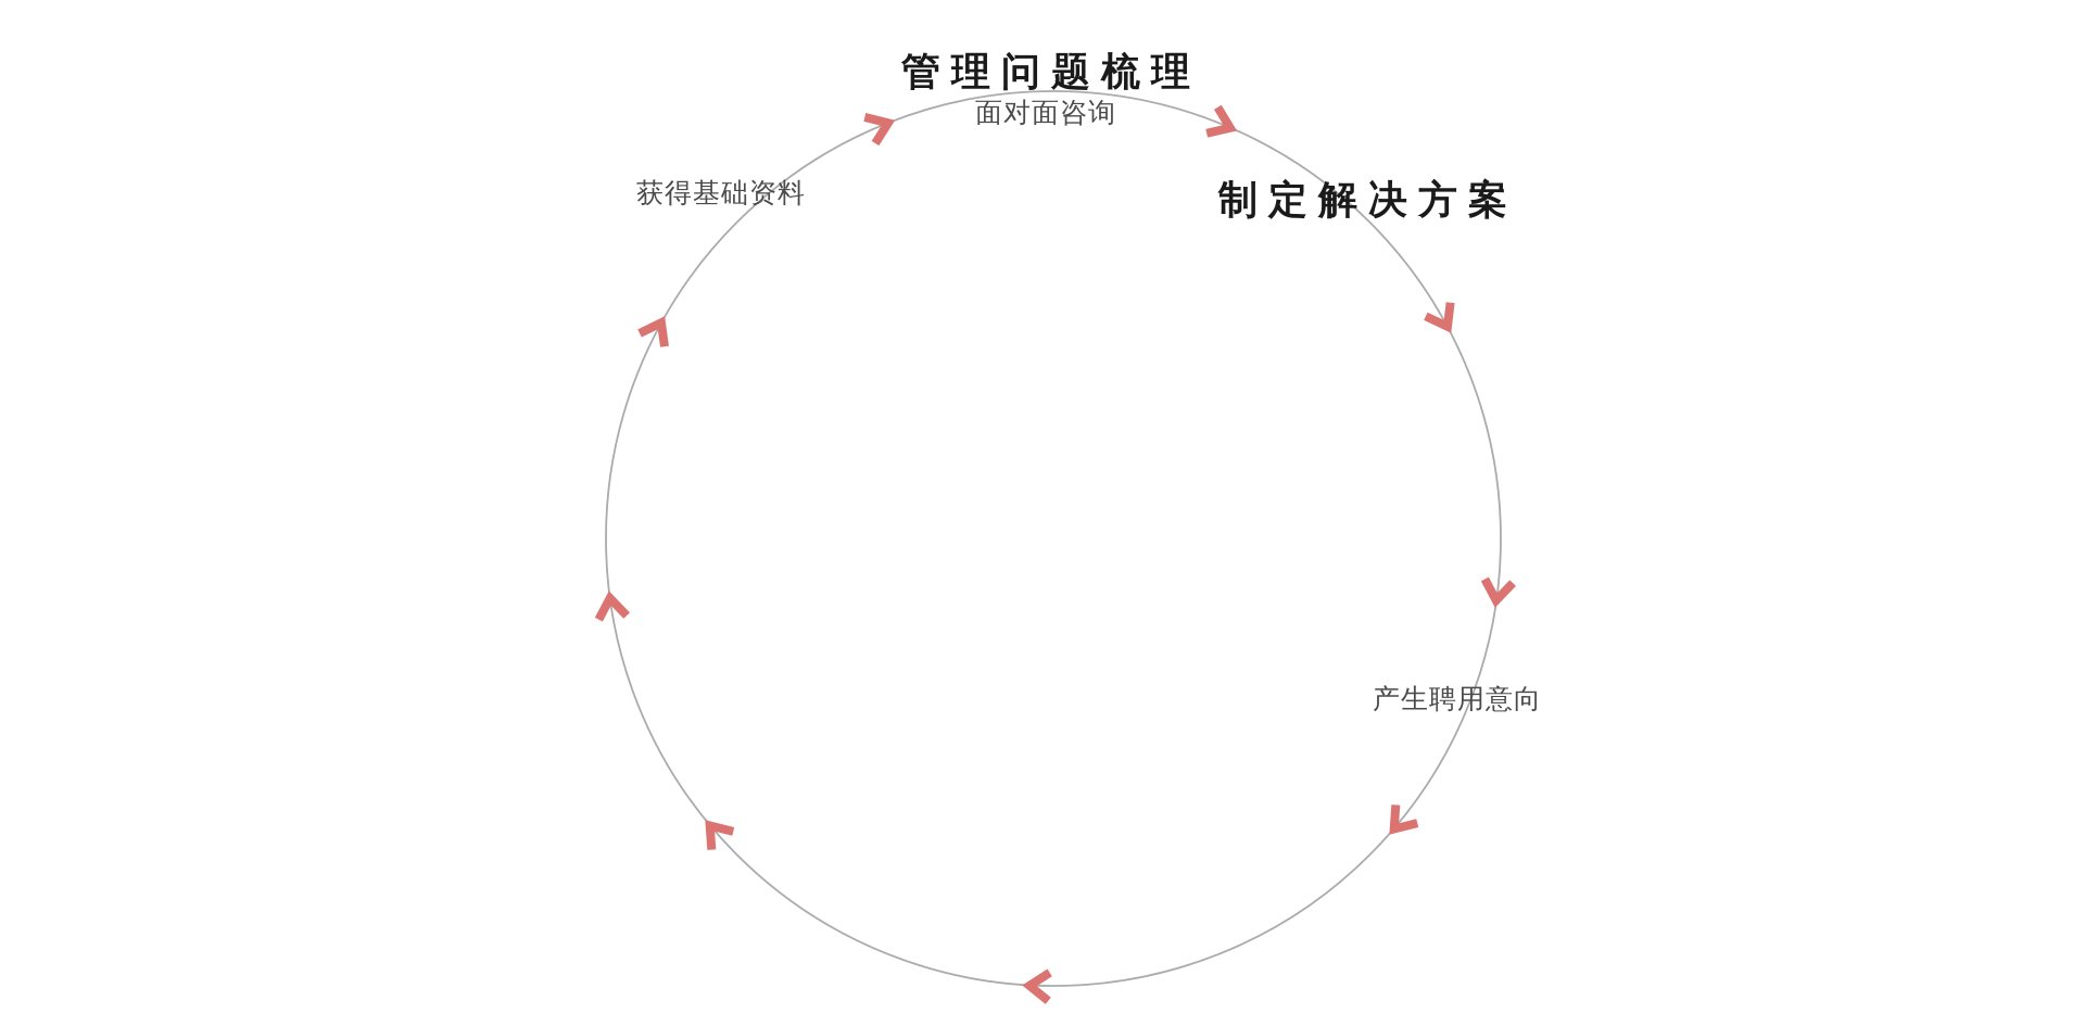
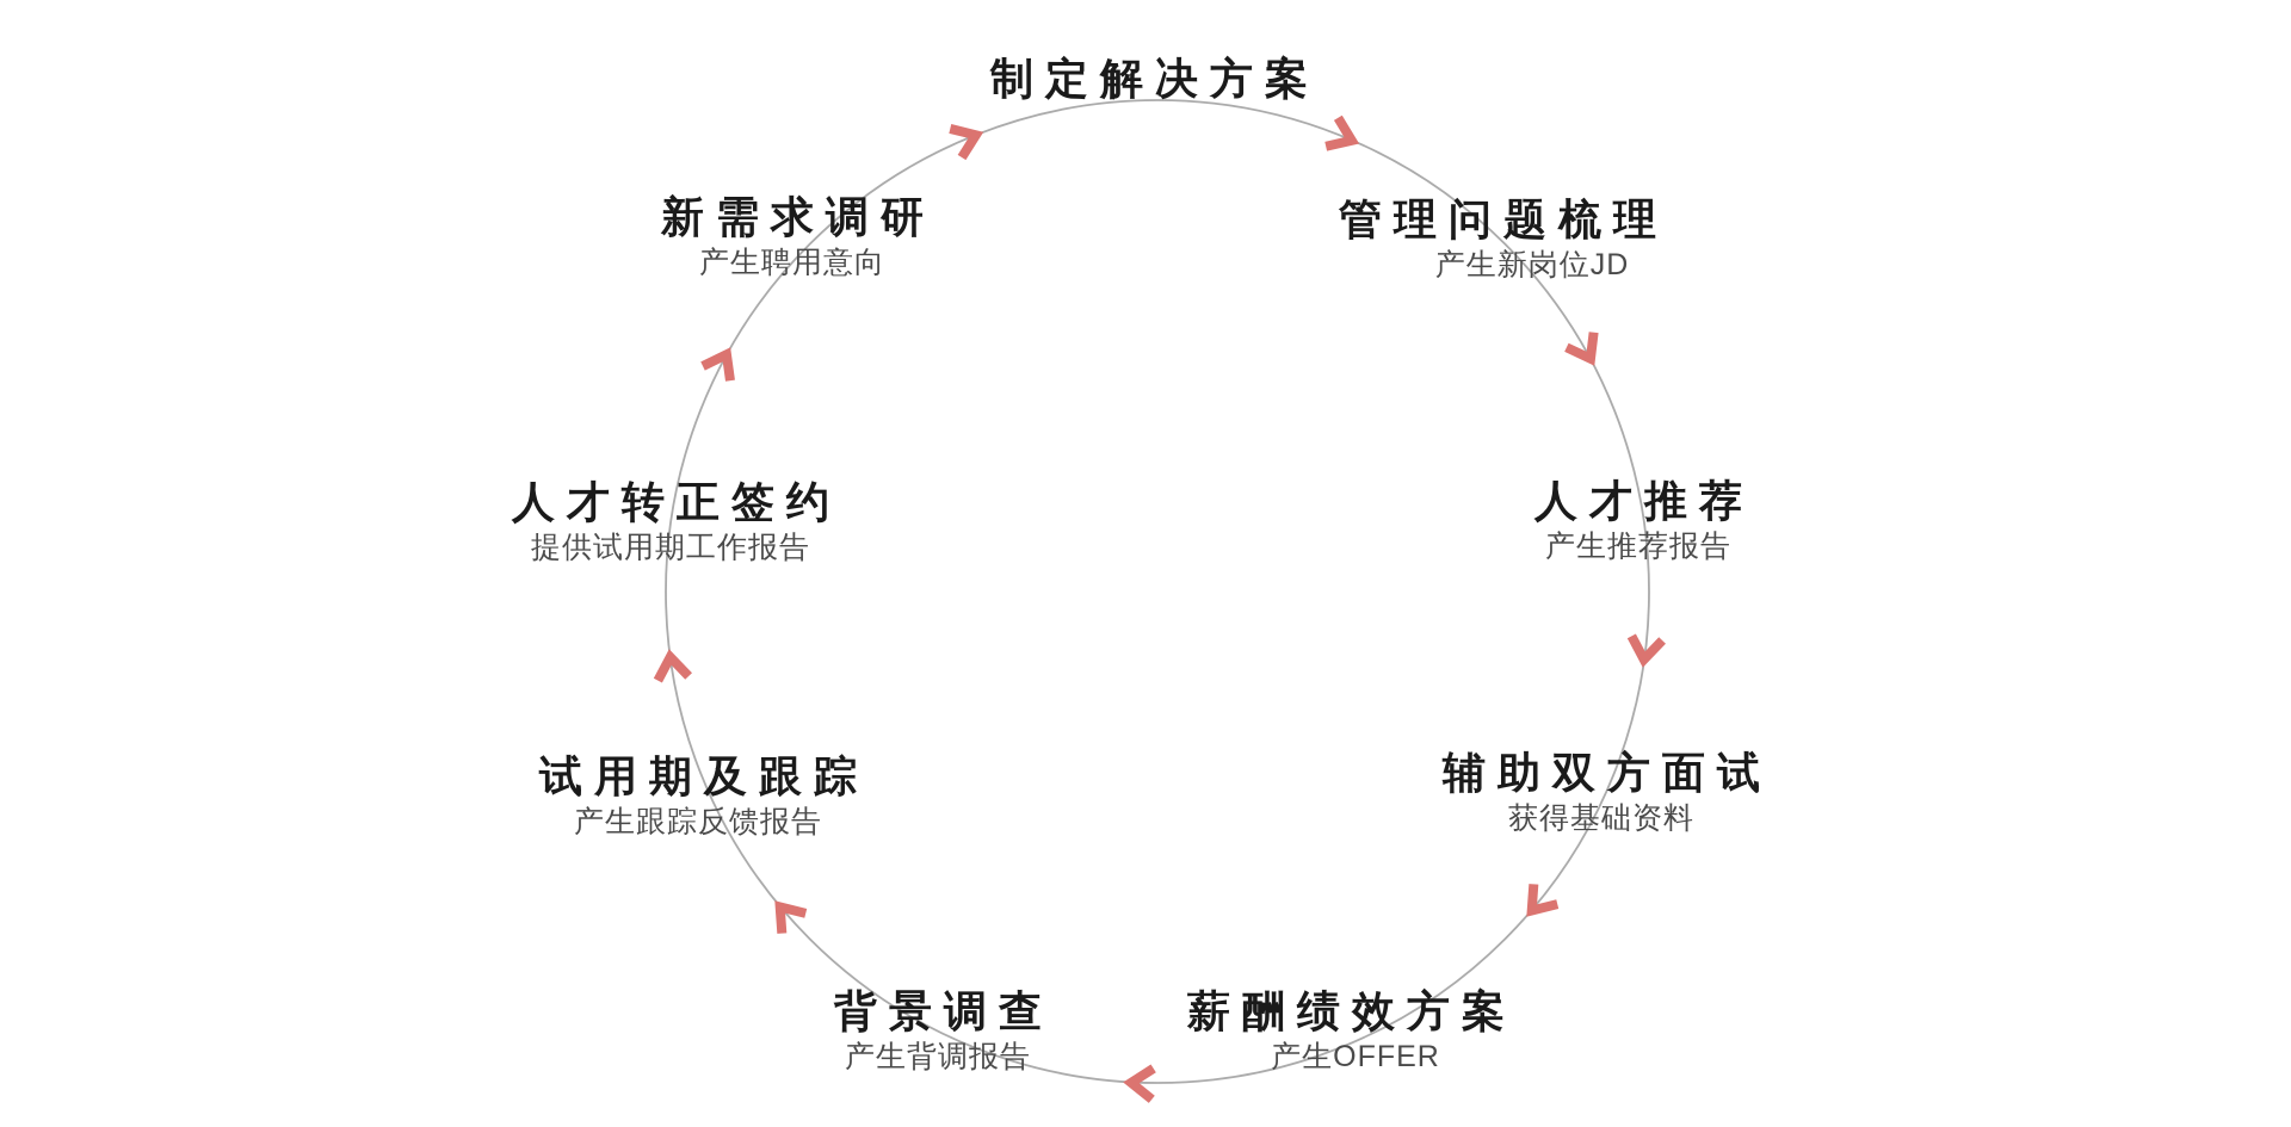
- 管理问题梳理
+ 制定解决方案
- 面对面咨询
- 制定解决方案
+ 管理问题梳理
+ 产生新岗位JD
+ 人才推荐
+ 产生推荐报告
+ 辅助双方面试
- 产生聘用意向
+ 获得基础资料
+ 薪酬绩效方案
+ 产生OFFER
+ 背景调查
+ 产生背调报告
+ 试用期及跟踪
+ 产生跟踪反馈报告
+ 人才转正签约
+ 提供试用期工作报告
+ 新需求调研
- 获得基础资料
+ 产生聘用意向
